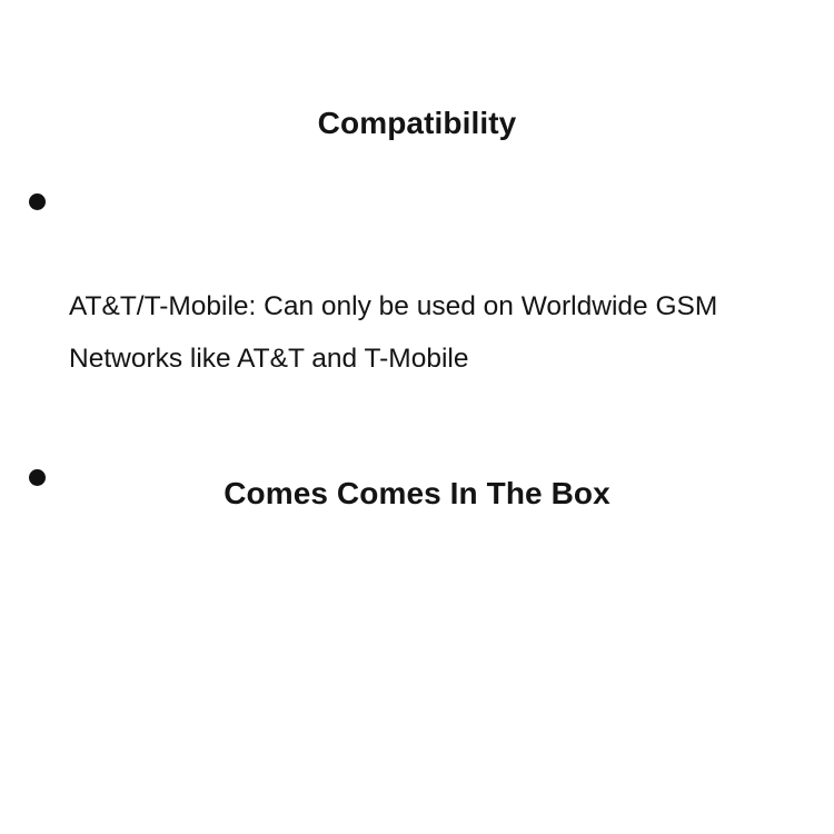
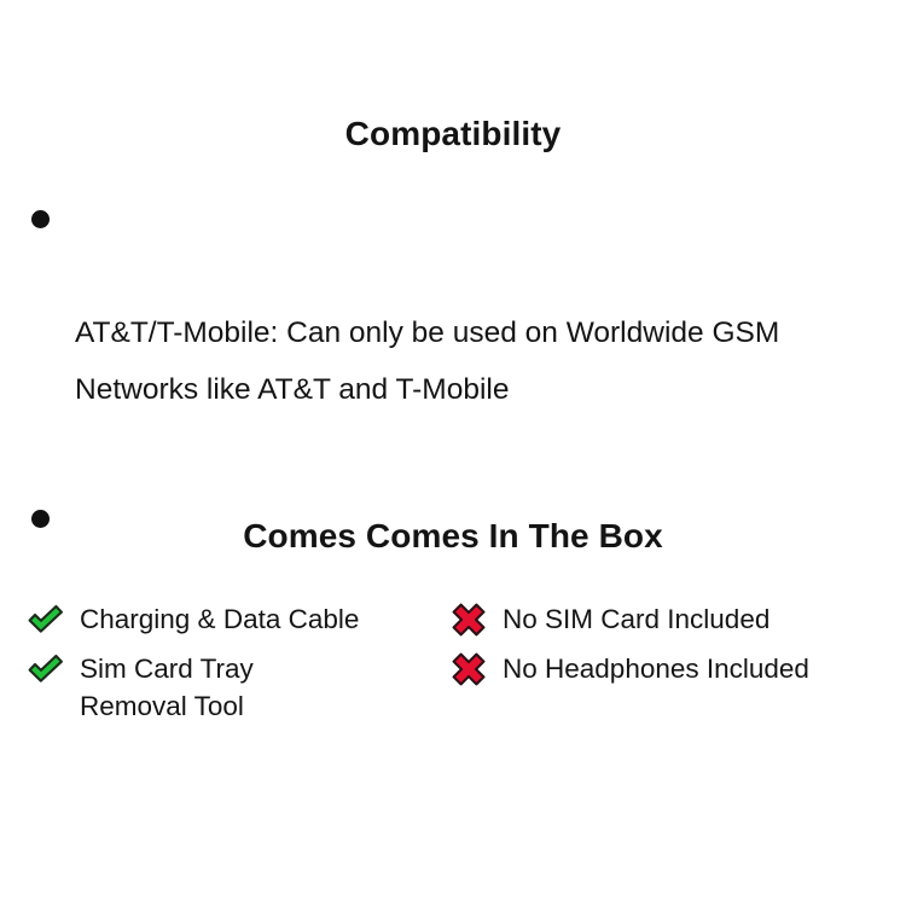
  Compatibility
  AT&T/T-Mobile: Can only be used on Worldwide GSM
  Networks like AT&T and T-Mobile
  Comes Comes In The Box
+ Charging & Data Cable
+ No SIM Card Included
+ Sim Card Tray
+ Removal Tool
+ No Headphones Included
